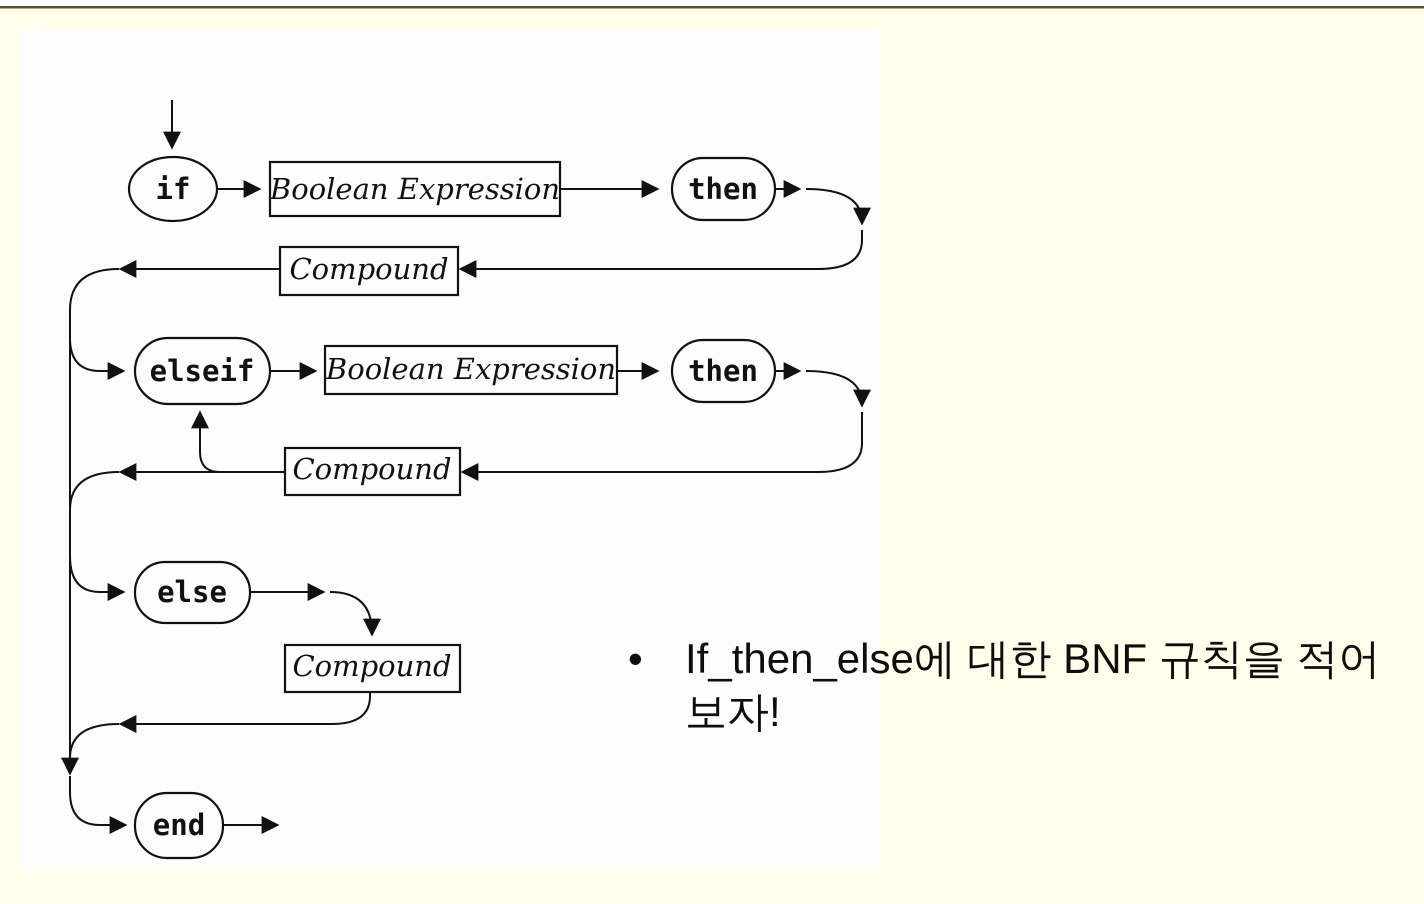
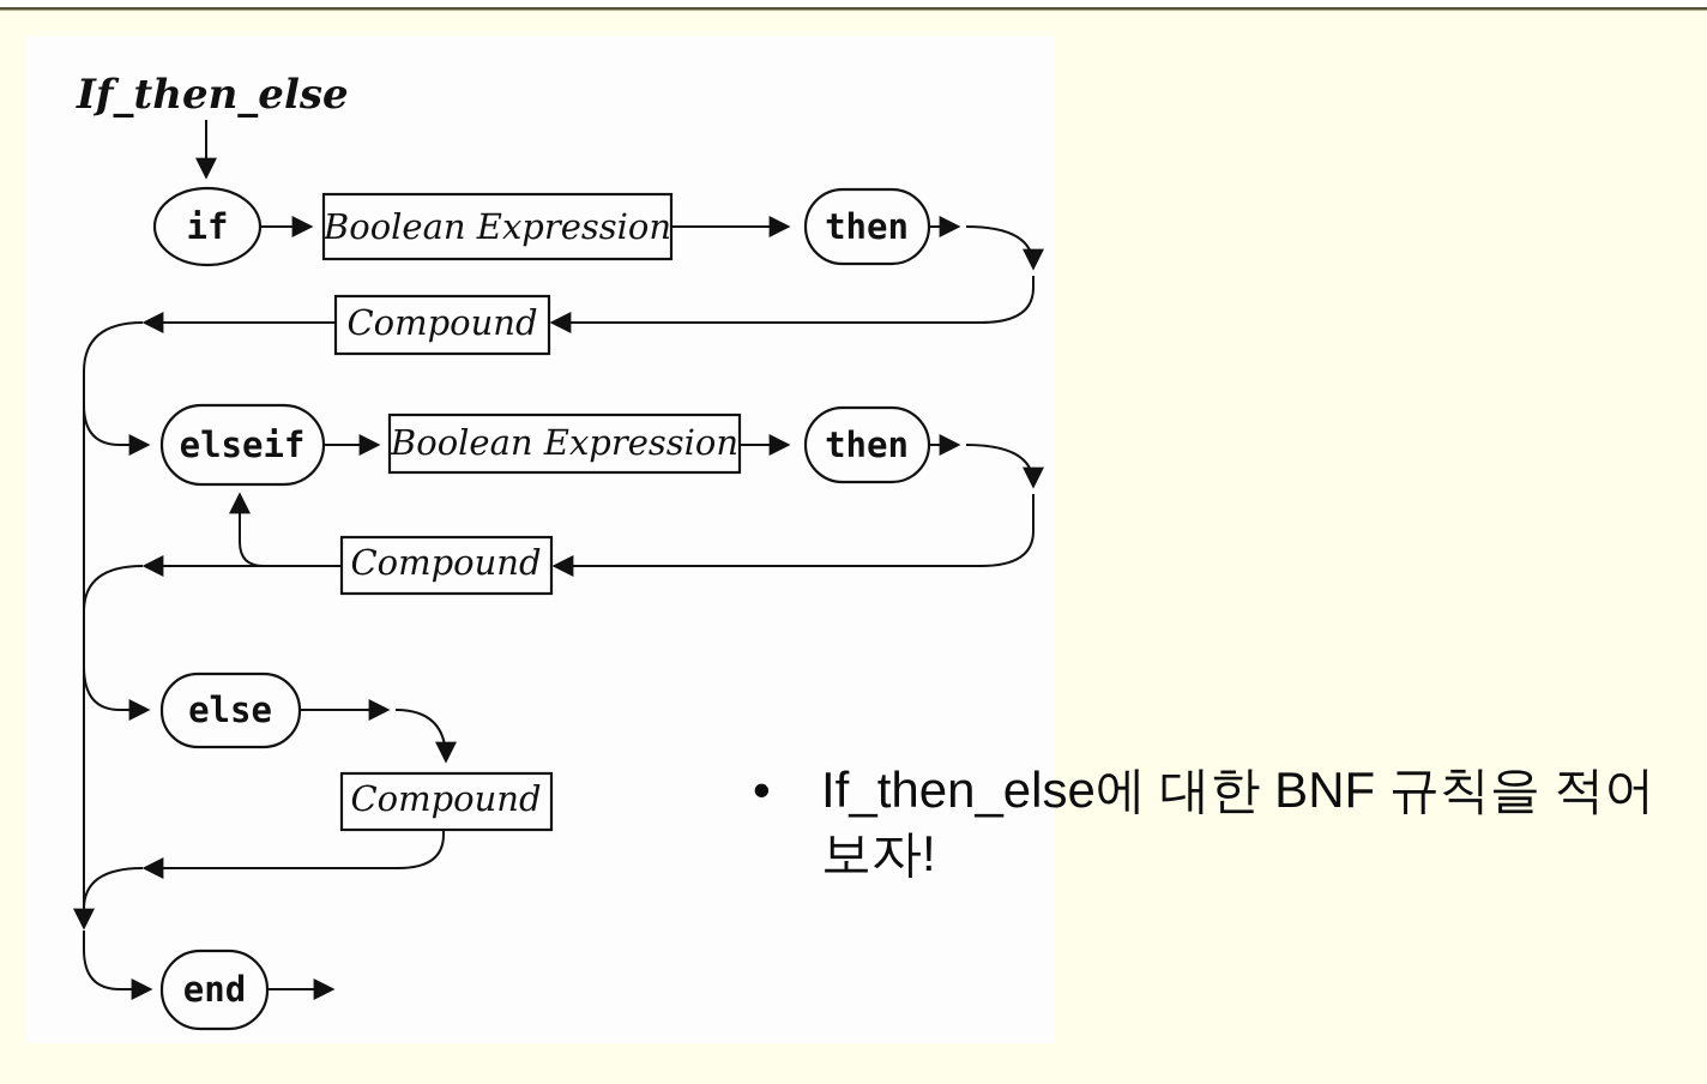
+ If_then_else
  if
  Boolean Expression
  then
  Compound
  elseif
  Boolean Expression
  then
  Compound
  else
  Compound
  end
  •
  If_then_else에 대한 BNF 규칙을 적어 보자!
